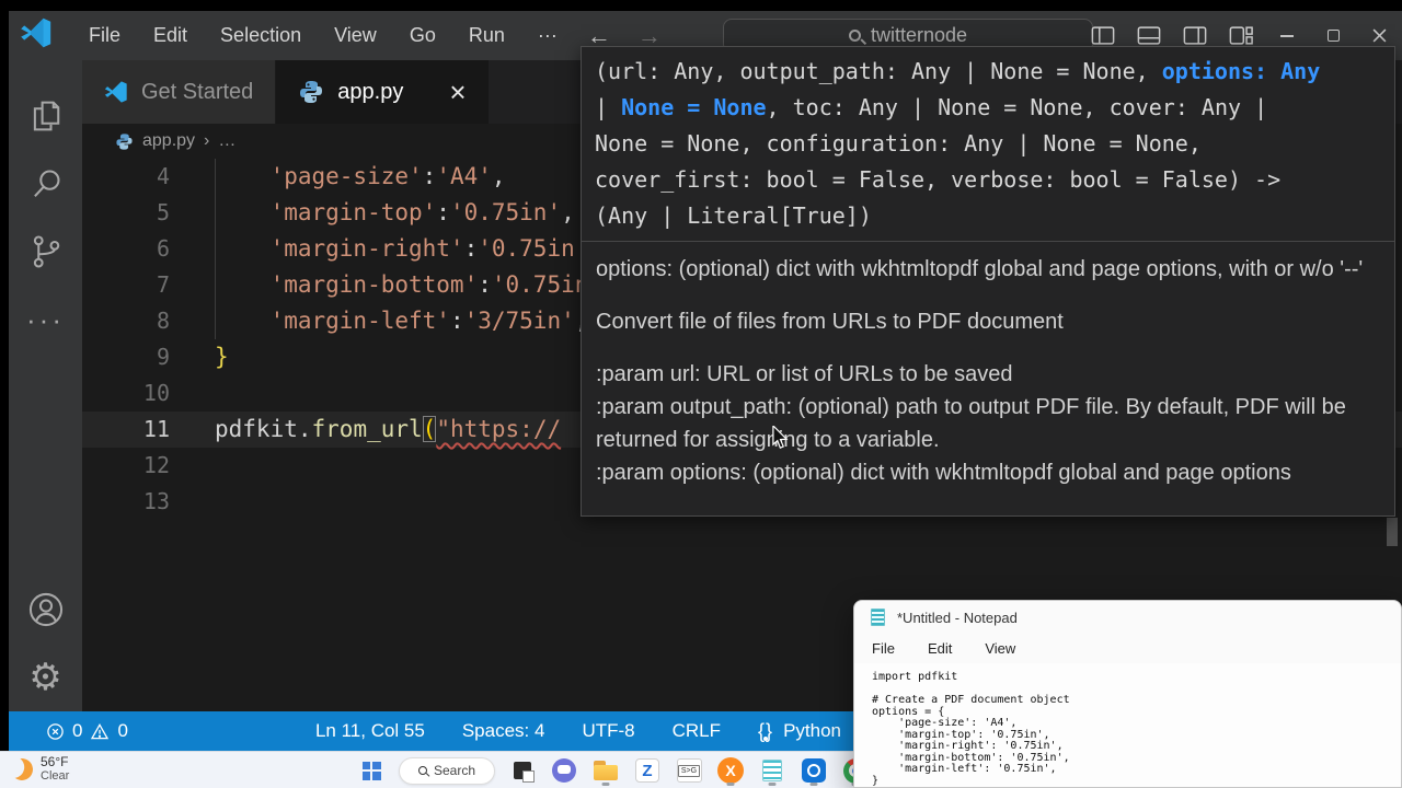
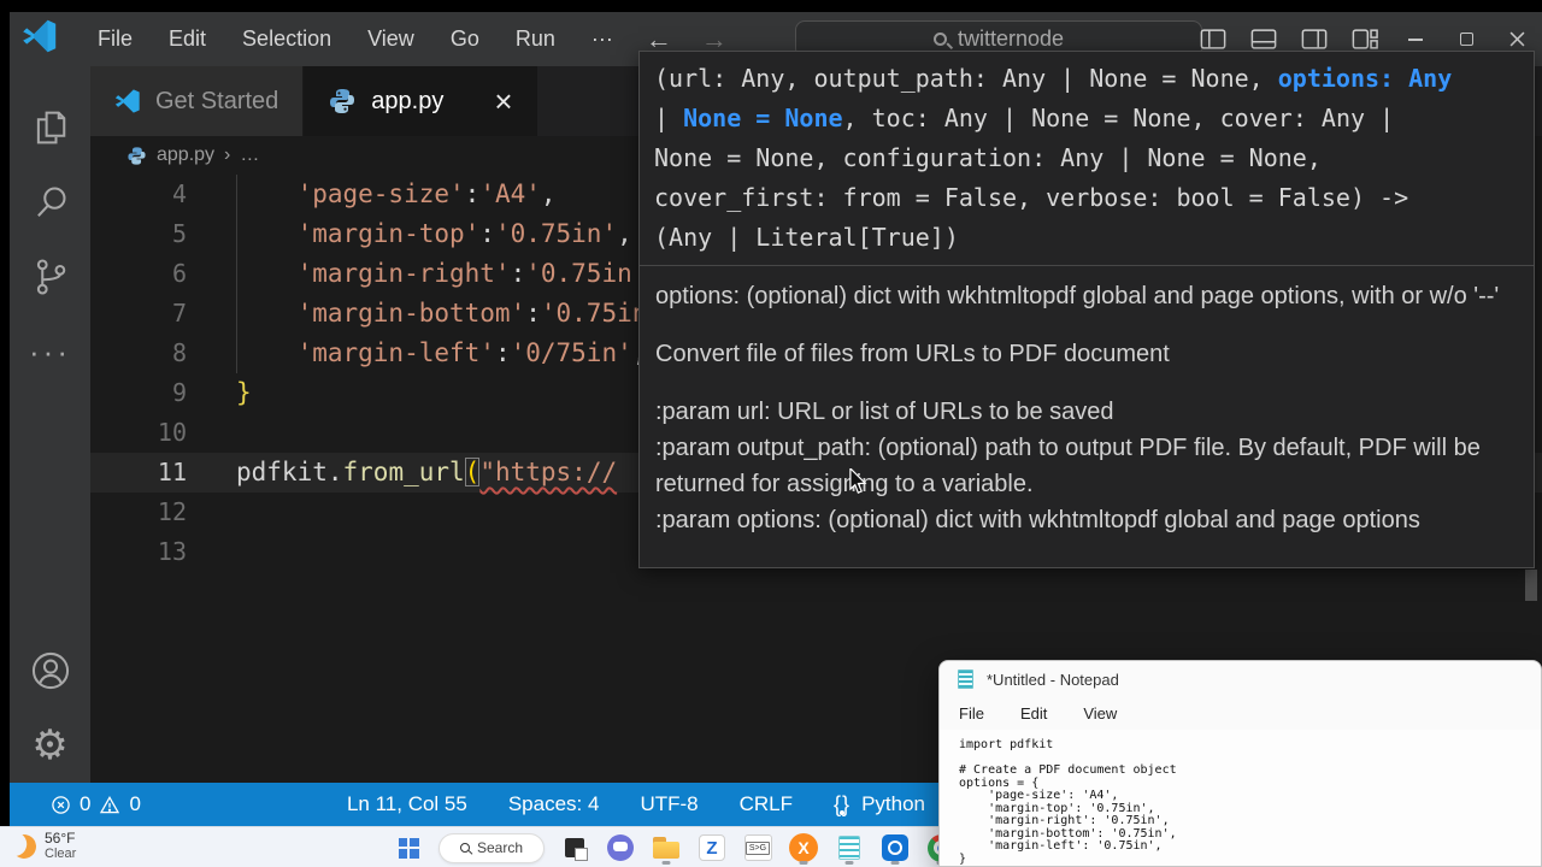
  File
  Edit
  Selection
  View
  Go
  Run
  ···
  ←
  →
  twitternode
  ···
  ⚙
  Get Started
  app.py
  ×
  app.py
  ›
  …
  4
  'page-size':'A4',
  5
  'margin-top':'0.75in',
  6
  'margin-right':'0.75in
  7
  'margin-bottom':'0.75i
  8
- 'margin-left':'3/75in'
+ 'margin-left':'0/75in'
  9
  }
  10
  11
  pdfkit.from_url("https://
  12
  13
  0
  0
  Ln 11, Col 55
  Spaces: 4
  UTF-8
  CRLF
  {}
  Python
  (url: Any, output_path: Any | None = None, options: Any
  | None = None, toc: Any | None = None, cover: Any |
  None = None, configuration: Any | None = None,
- cover_first: bool = False, verbose: bool = False) ->
+ cover_first: from = False, verbose: bool = False) ->
  (Any | Literal[True])
  options: (optional) dict with wkhtmltopdf global and page options, with or w/o '--'
  Convert file of files from URLs to PDF document
  :param url: URL or list of URLs to be saved
  :param output_path: (optional) path to output PDF file. By default, PDF will be returned for assignng to a variable.
  :param options: (optional) dict with wkhtmltopdf global and page options
  56°F
  Clear
  Search
  Z
  X
  *Untitled - Notepad
  File
  Edit
  View
  import pdfkit
  # Create a PDF document object
  options = {
  'page-size': 'A4',
  'margin-top': '0.75in',
  'margin-right': '0.75in',
  'margin-bottom': '0.75in',
  'margin-left': '0.75in',
  }
